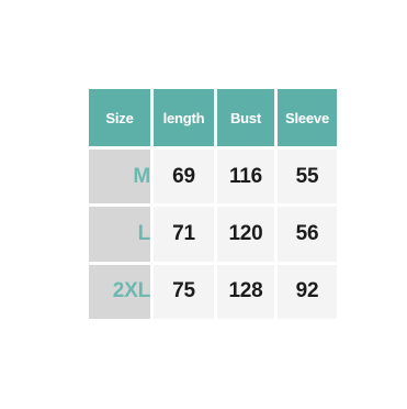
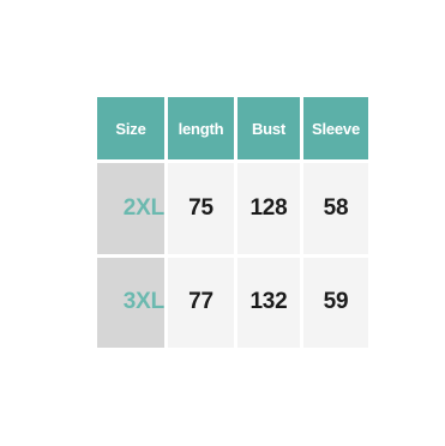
  Size	length	Bust	Sleeve
- M	69	116	55
- L	71	120	56
- 2XL	75	128	92
+ 2XL	75	128	58
+ 3XL	77	132	59
